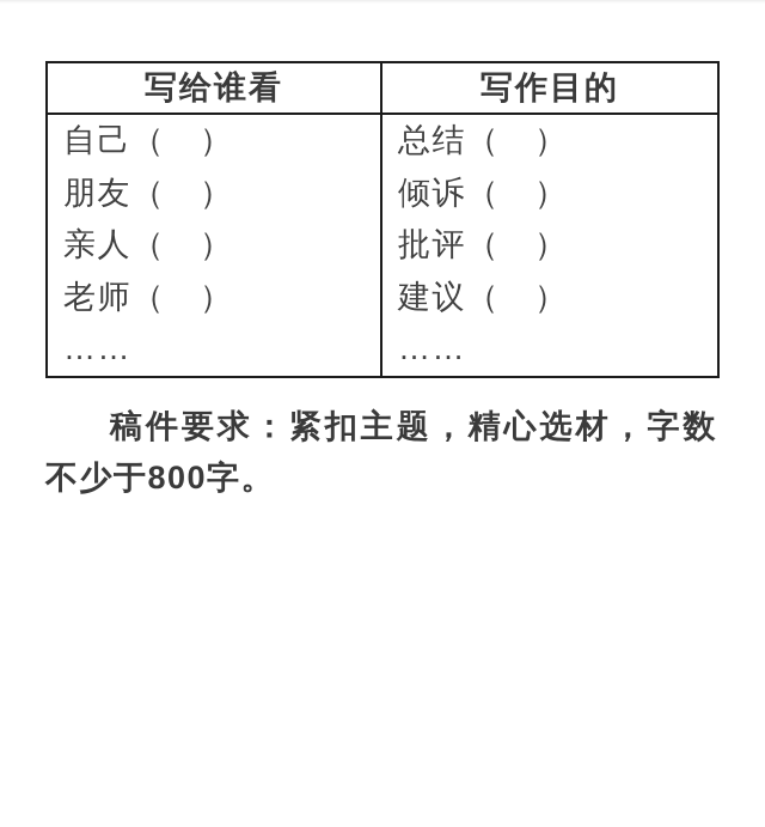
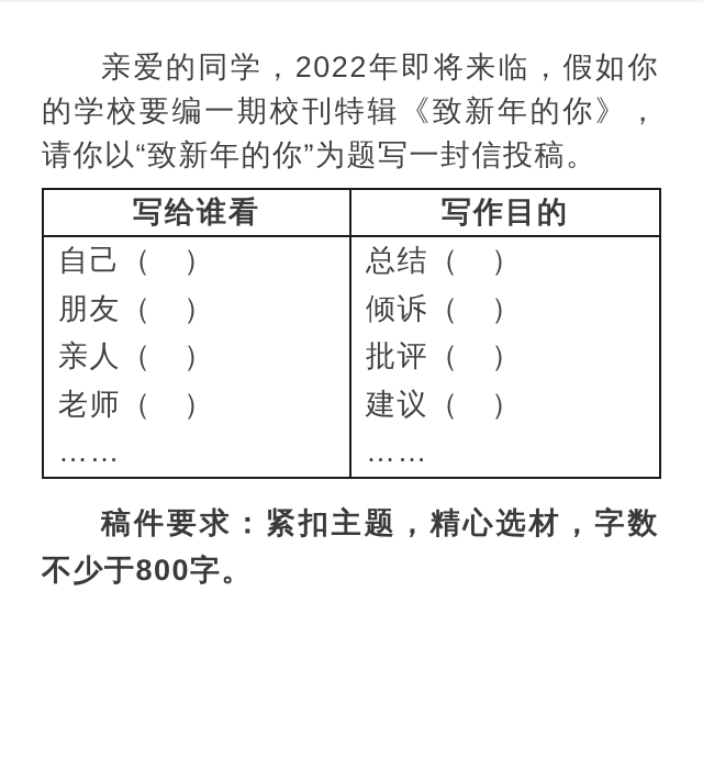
+ 亲爱的同学，2022年即将来临，假如你的学校要编一期校刊特辑《致新年的你》，请你以“致新年的你”为题写一封信投稿。
  写给谁看	写作目的
  自己（ ） 朋友（ ） 亲人（ ） 老师（ ） ……	总结（ ） 倾诉（ ） 批评（ ） 建议（ ） ……
  稿件要求：紧扣主题，精心选材，字数不少于800字。
